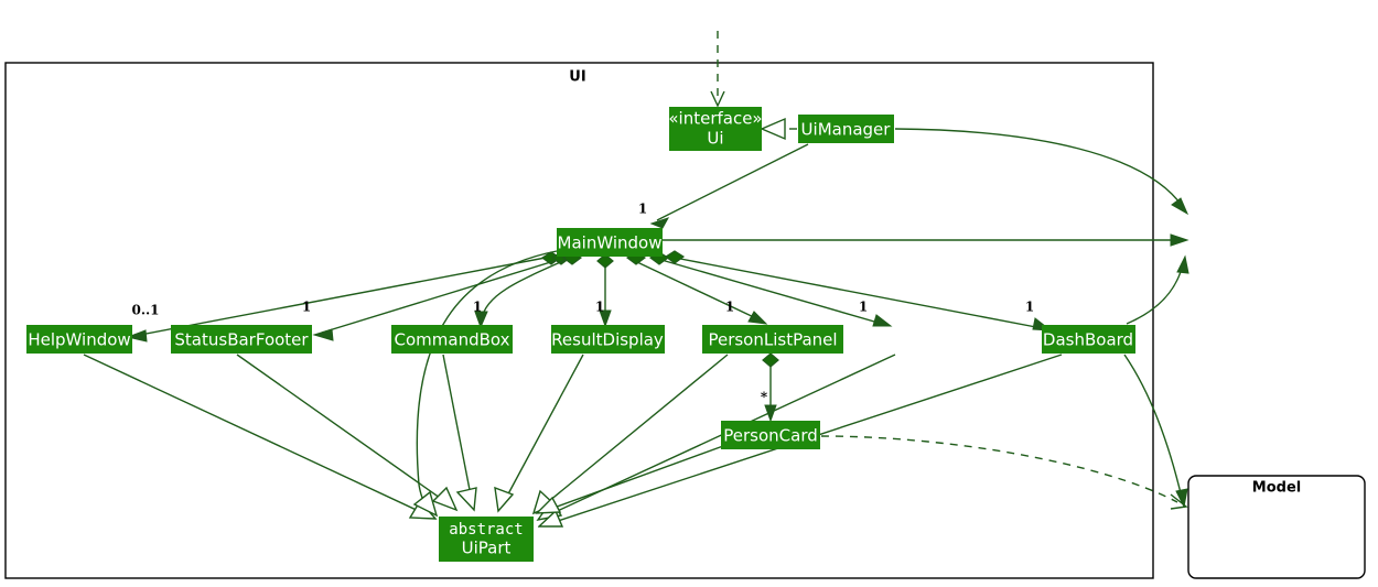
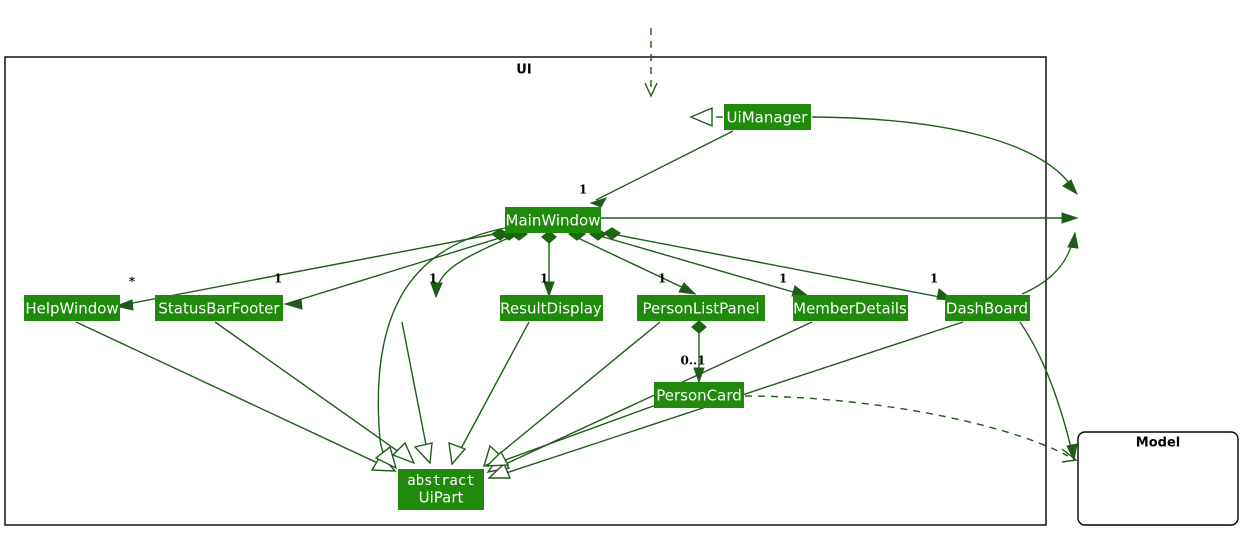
  UI
  Model
- «interface»
- Ui
  UiManager
  MainWindow
  HelpWindow
  StatusBarFooter
- CommandBox
  ResultDisplay
  PersonListPanel
+ MemberDetails
  DashBoard
  PersonCard
  { abstract }
  UiPart
  1
- 0..1
+ *
  1
  1
  1
  1
  1
  1
- *
+ 0..1
